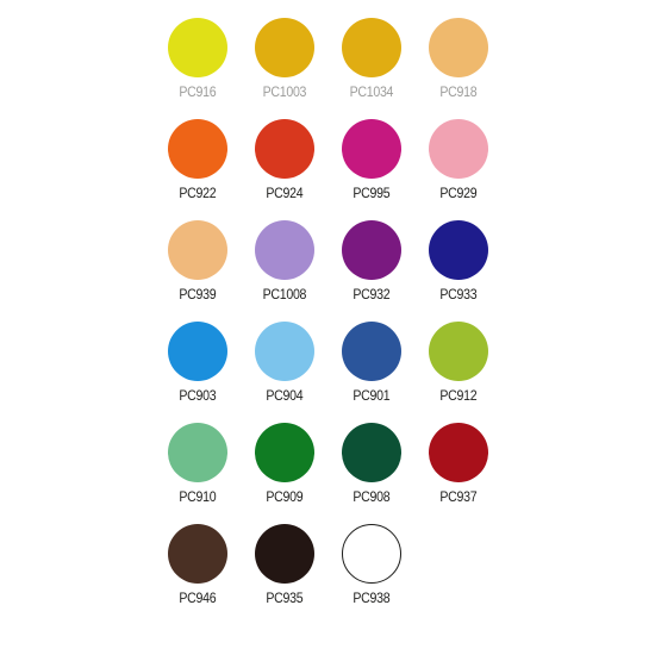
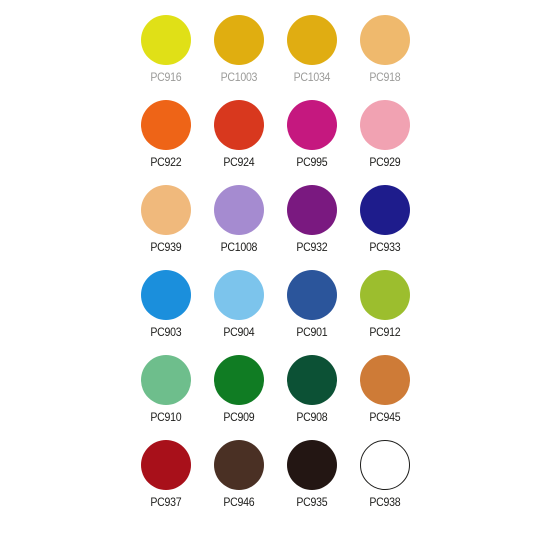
  PC916
  PC1003
  PC1034
  PC918
  PC922
  PC924
  PC995
  PC929
  PC939
  PC1008
  PC932
  PC933
  PC903
  PC904
  PC901
  PC912
  PC910
  PC909
  PC908
+ PC945
  PC937
  PC946
  PC935
  PC938
